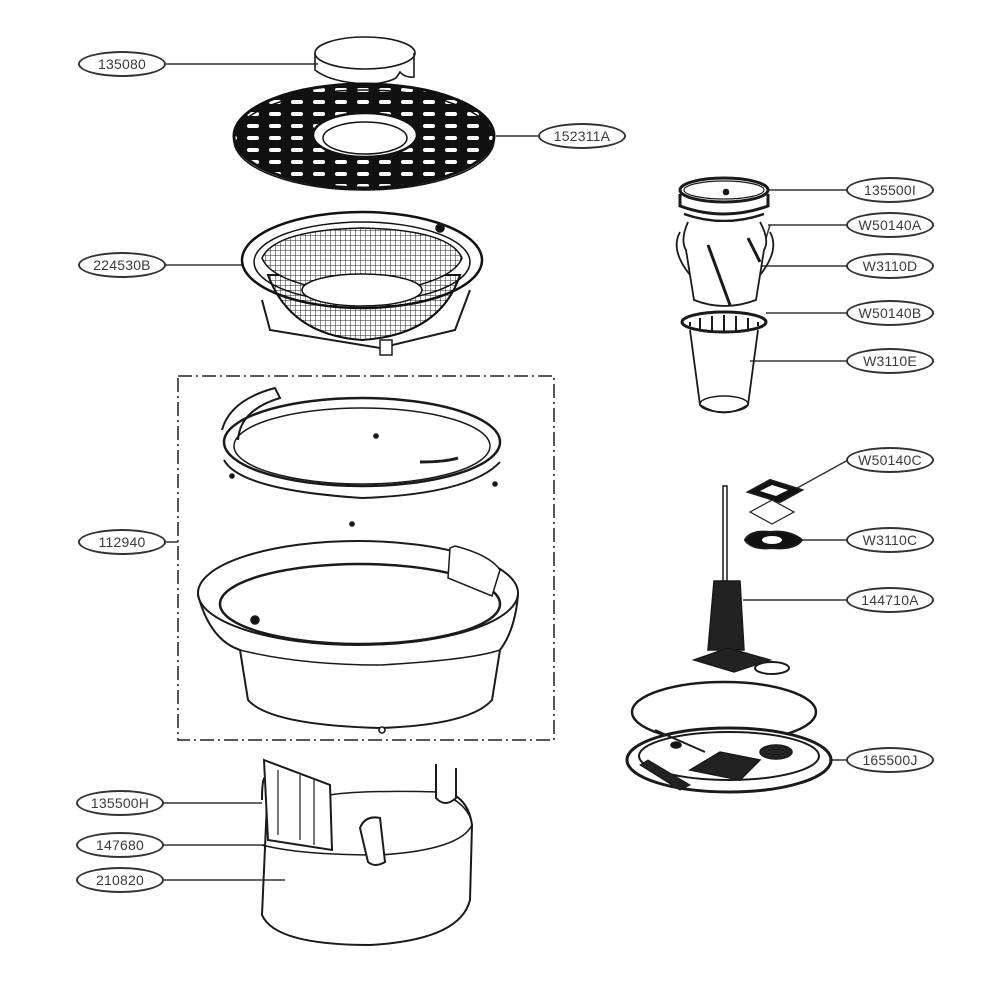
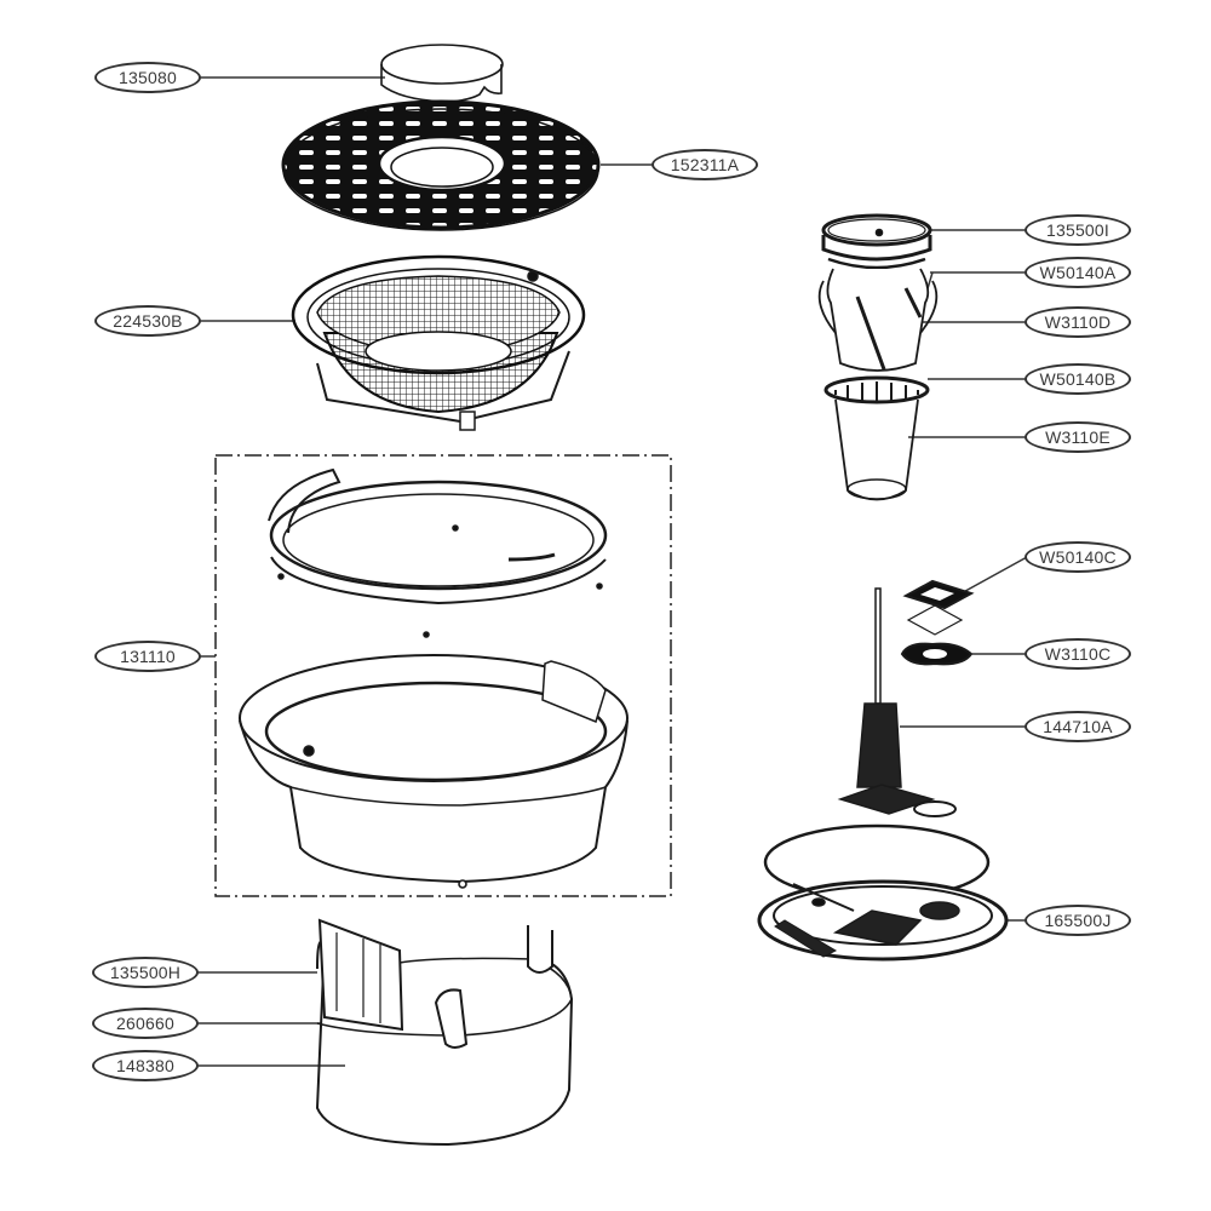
  135080
  152311A
  224530B
- 112940
+ 131110
  135500H
- 147680
+ 260660
- 210820
+ 148380
  135500I
  W50140A
  W3110D
  W50140B
  W3110E
  W50140C
  W3110C
  144710A
  165500J
